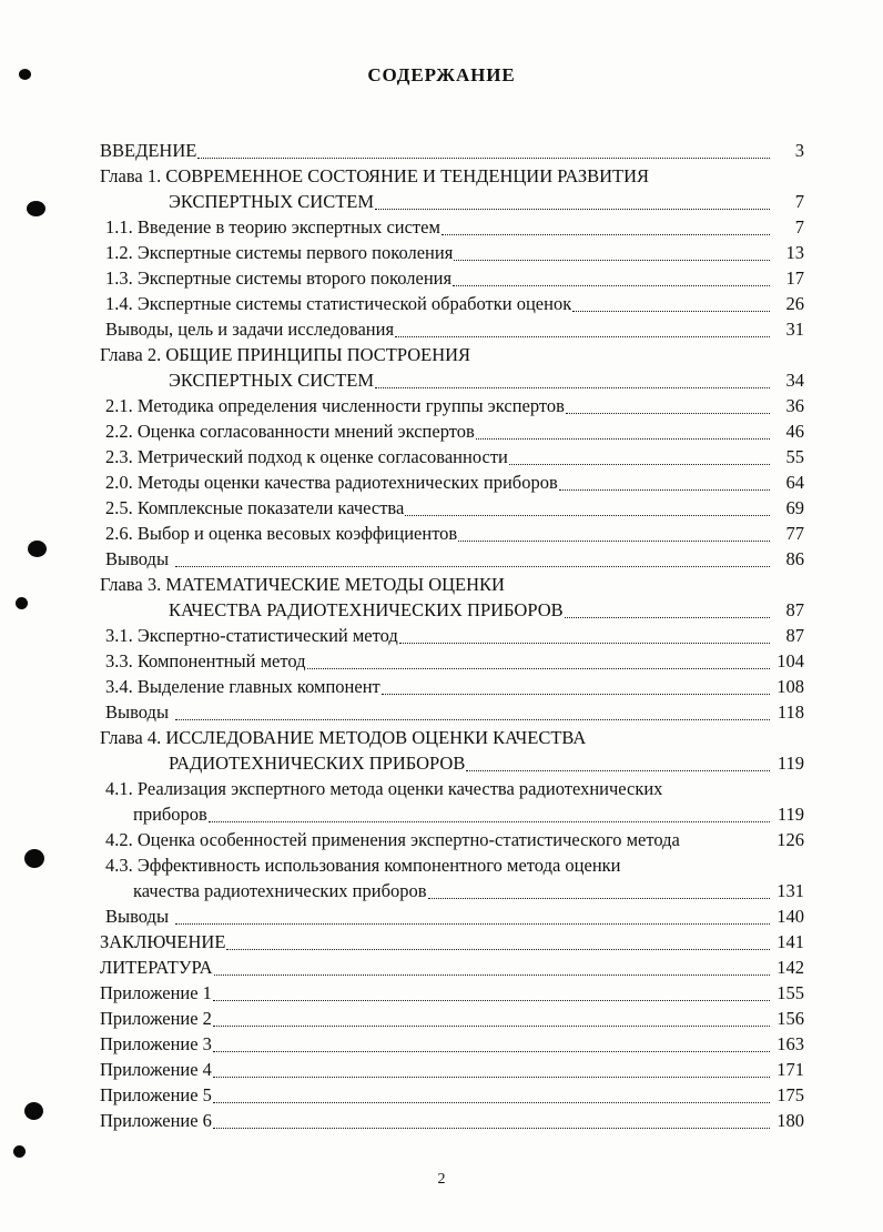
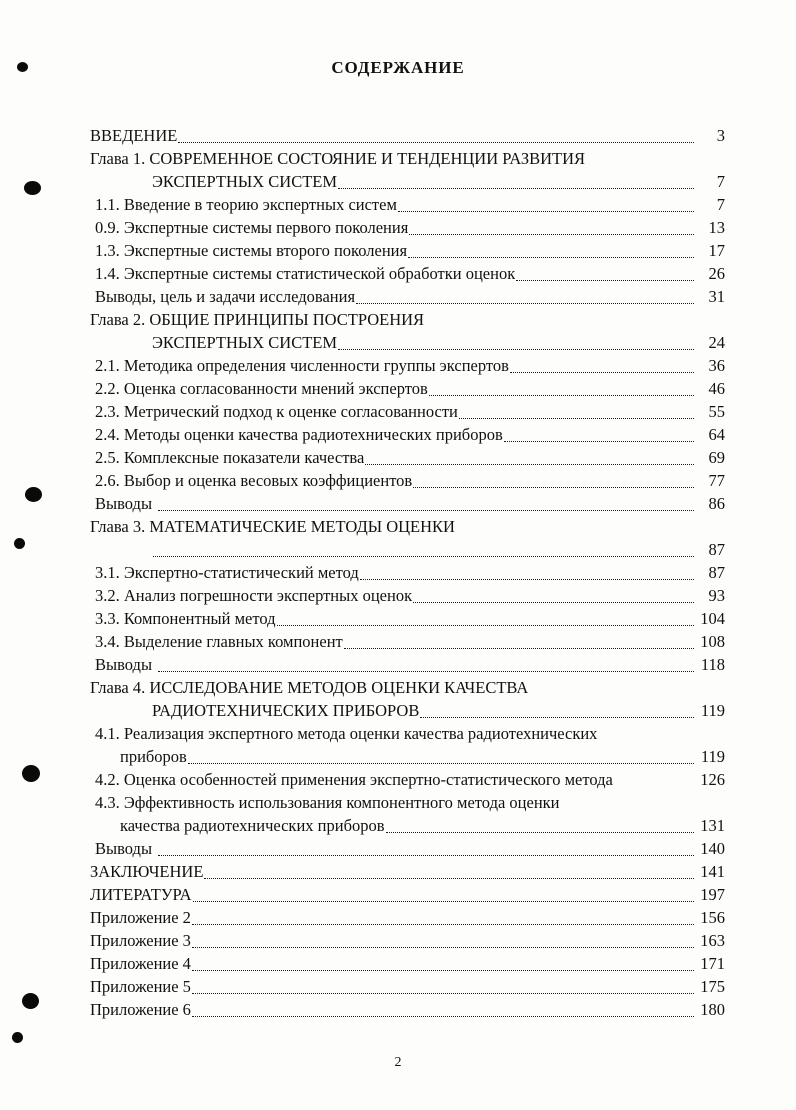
  СОДЕРЖАНИЕ
  ВВЕДЕНИЕ
  3
  Глава 1. СОВРЕМЕННОЕ СОСТОЯНИЕ И ТЕНДЕНЦИИ РАЗВИТИЯ
  ЭКСПЕРТНЫХ СИСТЕМ
  7
  1.1. Введение в теорию экспертных систем
  7
- 1.2. Экспертные системы первого поколения
+ 0.9. Экспертные системы первого поколения
  13
  1.3. Экспертные системы второго поколения
  17
  1.4. Экспертные системы статистической обработки оценок
  26
  Выводы, цель и задачи исследования
  31
  Глава 2. ОБЩИЕ ПРИНЦИПЫ ПОСТРОЕНИЯ
  ЭКСПЕРТНЫХ СИСТЕМ
- 34
+ 24
  2.1. Методика определения численности группы экспертов
  36
  2.2. Оценка согласованности мнений экспертов
  46
  2.3. Метрический подход к оценке согласованности
  55
- 2.0. Методы оценки качества радиотехнических приборов
+ 2.4. Методы оценки качества радиотехнических приборов
  64
  2.5. Комплексные показатели качества
  69
  2.6. Выбор и оценка весовых коэффициентов
  77
  Выводы
  86
  Глава 3. МАТЕМАТИЧЕСКИЕ МЕТОДЫ ОЦЕНКИ
- КАЧЕСТВА РАДИОТЕХНИЧЕСКИХ ПРИБОРОВ
  87
  3.1. Экспертно-статистический метод
  87
+ 3.2. Анализ погрешности экспертных оценок
+ 93
  3.3. Компонентный метод
  104
  3.4. Выделение главных компонент
  108
  Выводы
  118
  Глава 4. ИССЛЕДОВАНИЕ МЕТОДОВ ОЦЕНКИ КАЧЕСТВА
  РАДИОТЕХНИЧЕСКИХ ПРИБОРОВ
  119
  4.1. Реализация экспертного метода оценки качества радиотехнических
  приборов
  119
  4.2. Оценка особенностей применения экспертно-статистического метода
  126
  4.3. Эффективность использования компонентного метода оценки
  качества радиотехнических приборов
  131
  Выводы
  140
  ЗАКЛЮЧЕНИЕ
  141
  ЛИТЕРАТУРА
- 142
+ 197
- Приложение 1
- 155
  Приложение 2
  156
  Приложение 3
  163
  Приложение 4
  171
  Приложение 5
  175
  Приложение 6
  180
  2
